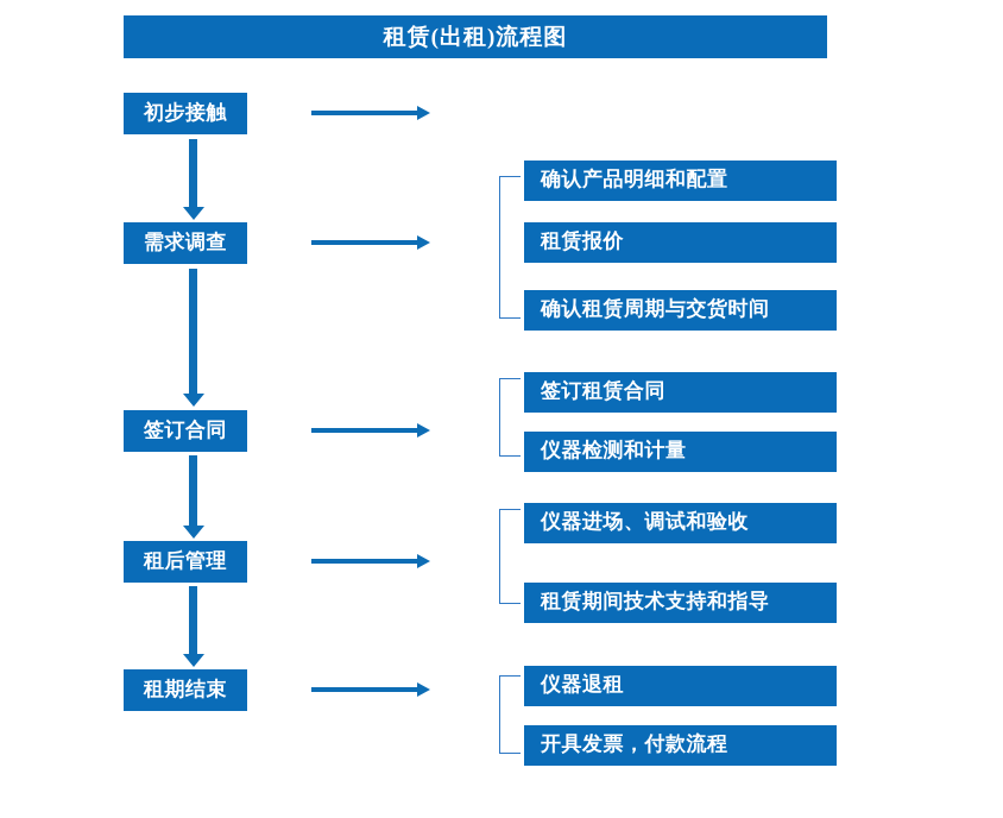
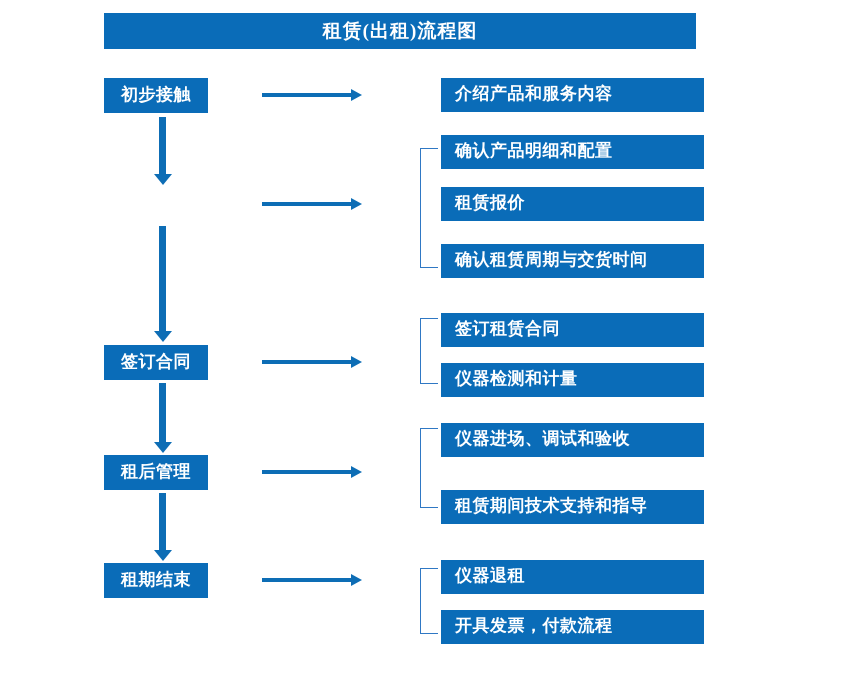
  租赁(出租)流程图
  初步接触
- 需求调查
  签订合同
  租后管理
  租期结束
+ 介绍产品和服务内容
  确认产品明细和配置
  租赁报价
  确认租赁周期与交货时间
  签订租赁合同
  仪器检测和计量
  仪器进场、调试和验收
  租赁期间技术支持和指导
  仪器退租
  开具发票，付款流程
